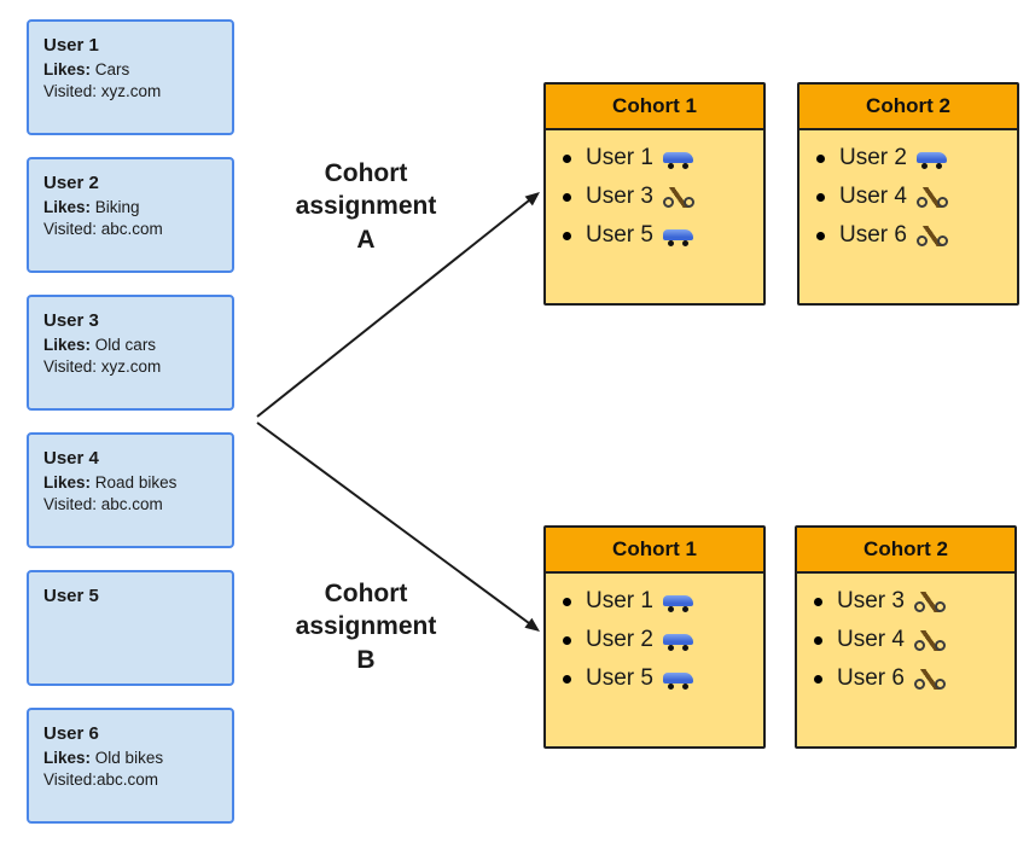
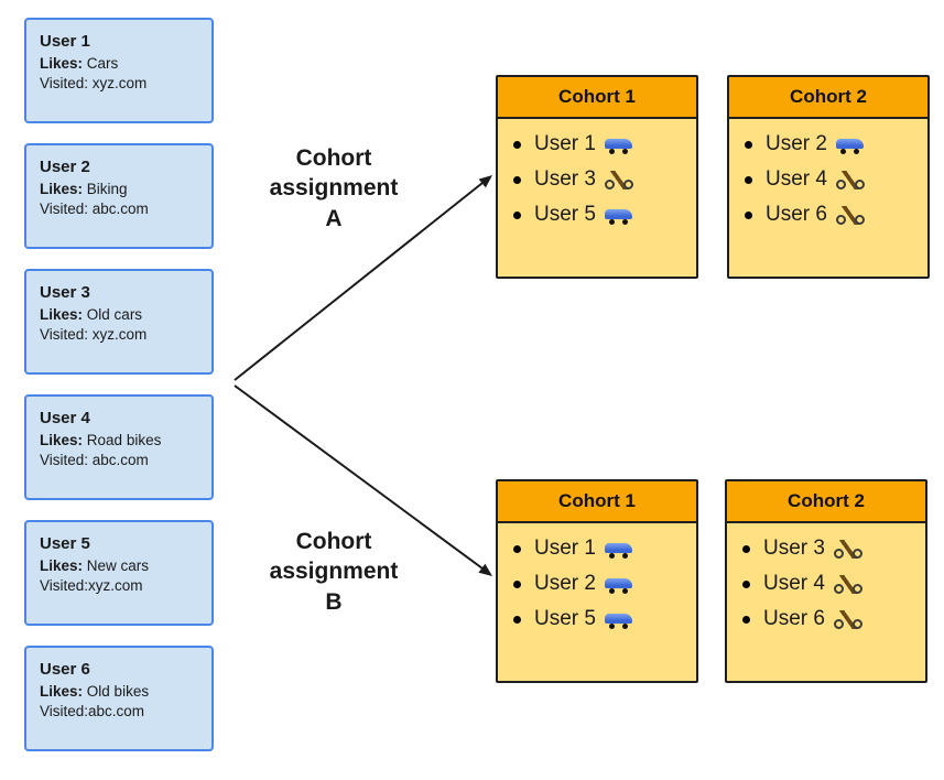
  User 1
  Likes: Cars
  Visited: xyz.com
  User 2
  Likes: Biking
  Visited: abc.com
  User 3
  Likes: Old cars
  Visited: xyz.com
  User 4
  Likes: Road bikes
  Visited: abc.com
  User 5
+ Likes: New cars
+ Visited:xyz.com
  User 6
  Likes: Old bikes
  Visited:abc.com
  Cohort assignment A
  Cohort assignment B
  Cohort 1
  User 1
  User 3
  User 5
  Cohort 2
  User 2
  User 4
  User 6
  Cohort 1
  User 1
  User 2
  User 5
  Cohort 2
  User 3
  User 4
  User 6
